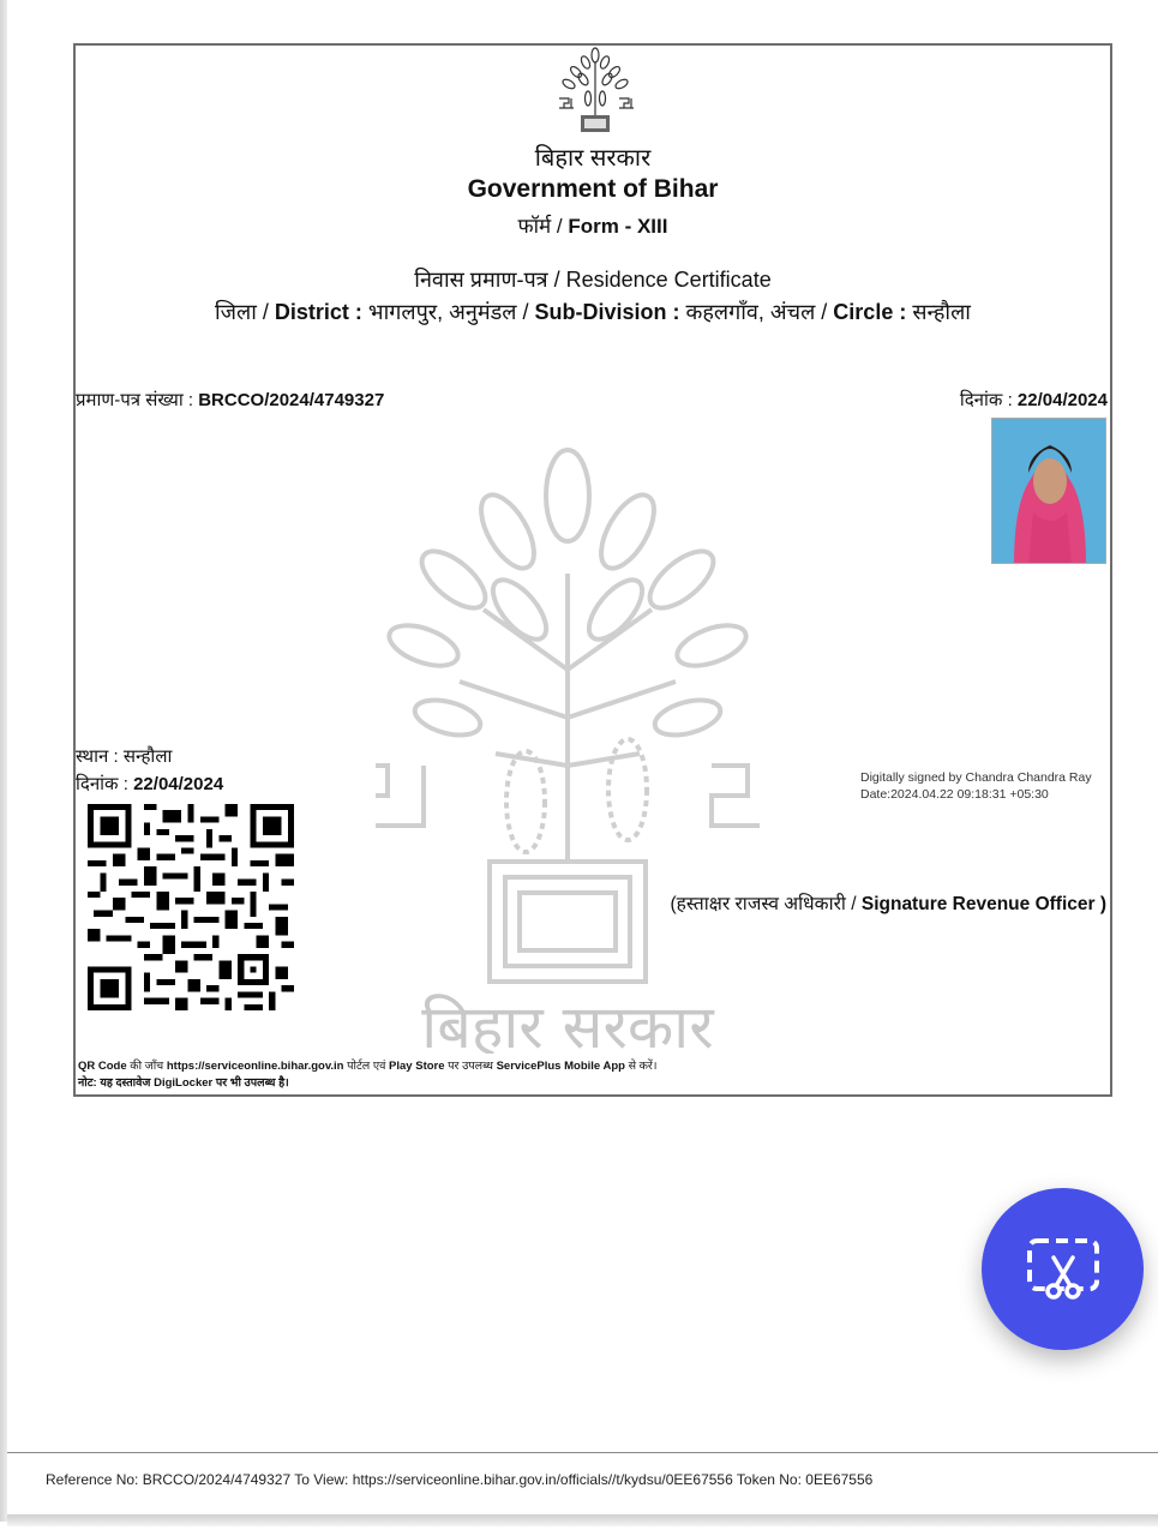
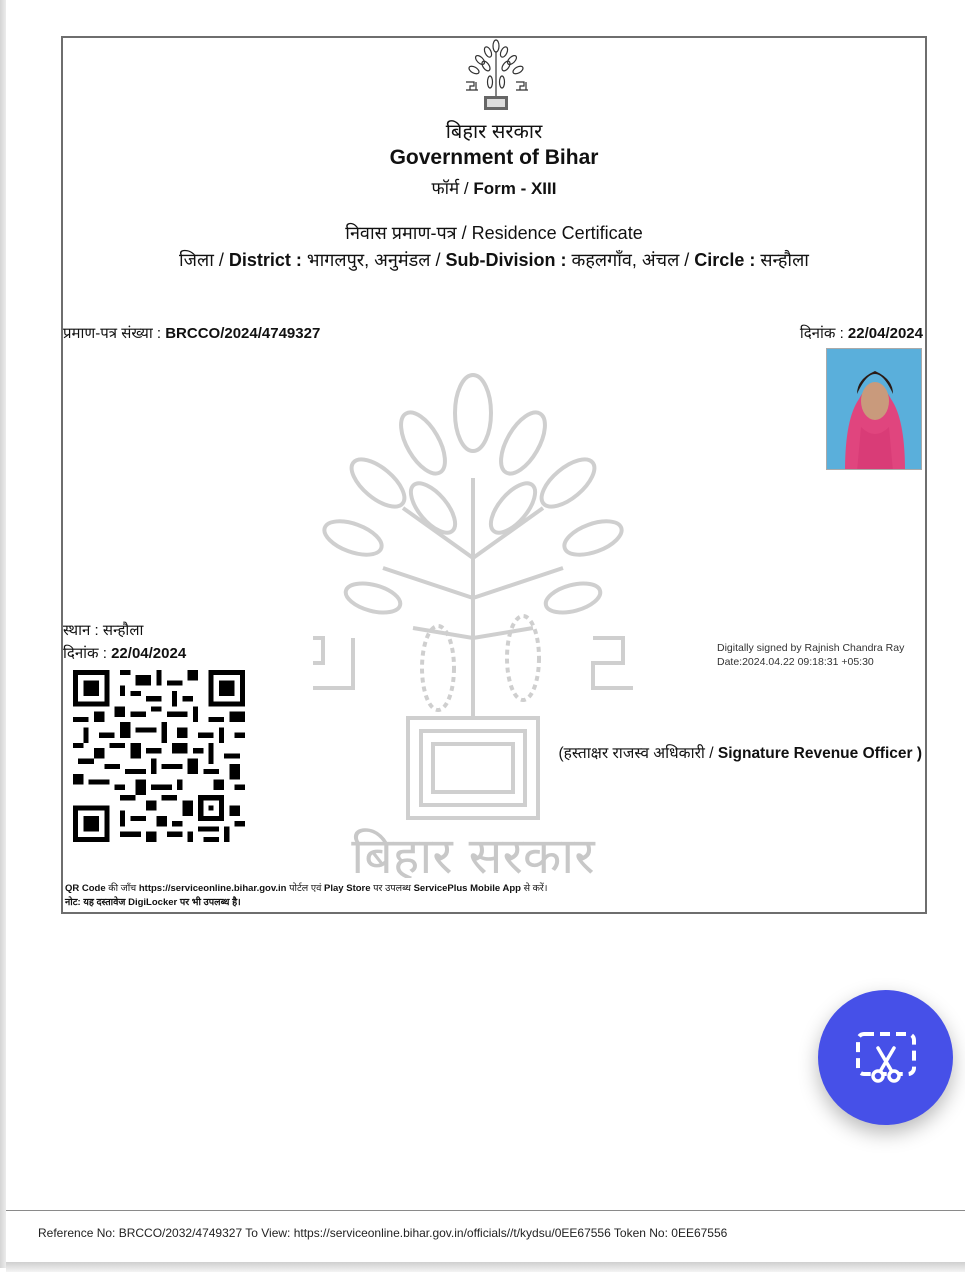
  बिहार सरकार
  Government of Bihar
  फॉर्म / Form - XIII
  निवास प्रमाण-पत्र / Residence Certificate
  जिला / District : भागलपुर, अनुमंडल / Sub-Division : कहलगाँव, अंचल / Circle : सन्हौला
  प्रमाण-पत्र संख्या : BRCCO/2024/4749327
  दिनांक : 22/04/2024
  बिहार सरकार
  स्थान : सन्हौला
  दिनांक : 22/04/2024
- Digitally signed by Chandra Chandra Ray
+ Digitally signed by Rajnish Chandra Ray
  Date:2024.04.22 09:18:31 +05:30
  (हस्ताक्षर राजस्व अधिकारी / Signature Revenue Officer )
  QR Code की जाँच https://serviceonline.bihar.gov.in पोर्टल एवं Play Store पर उपलब्ध ServicePlus Mobile App से करें।
  नोट: यह दस्तावेज DigiLocker पर भी उपलब्ध है।
- Reference No: BRCCO/2024/4749327 To View: https://serviceonline.bihar.gov.in/officials//t/kydsu/0EE67556 Token No: 0EE67556
+ Reference No: BRCCO/2032/4749327 To View: https://serviceonline.bihar.gov.in/officials//t/kydsu/0EE67556 Token No: 0EE67556
